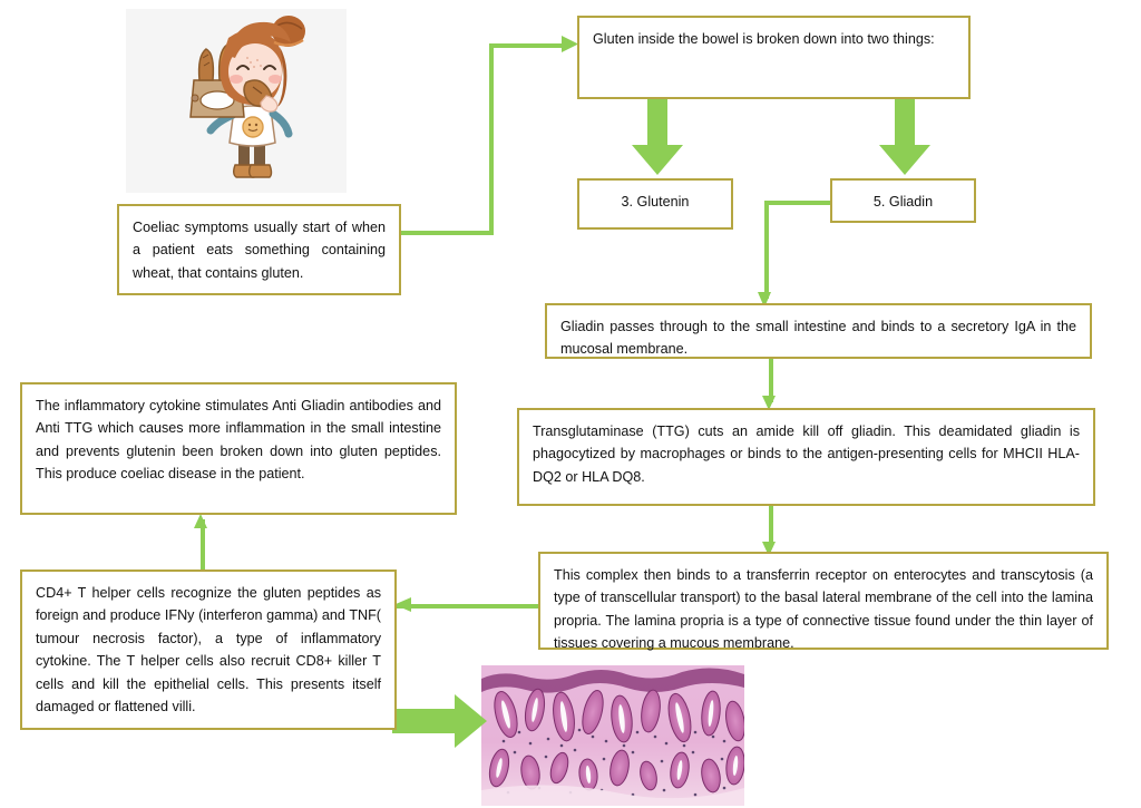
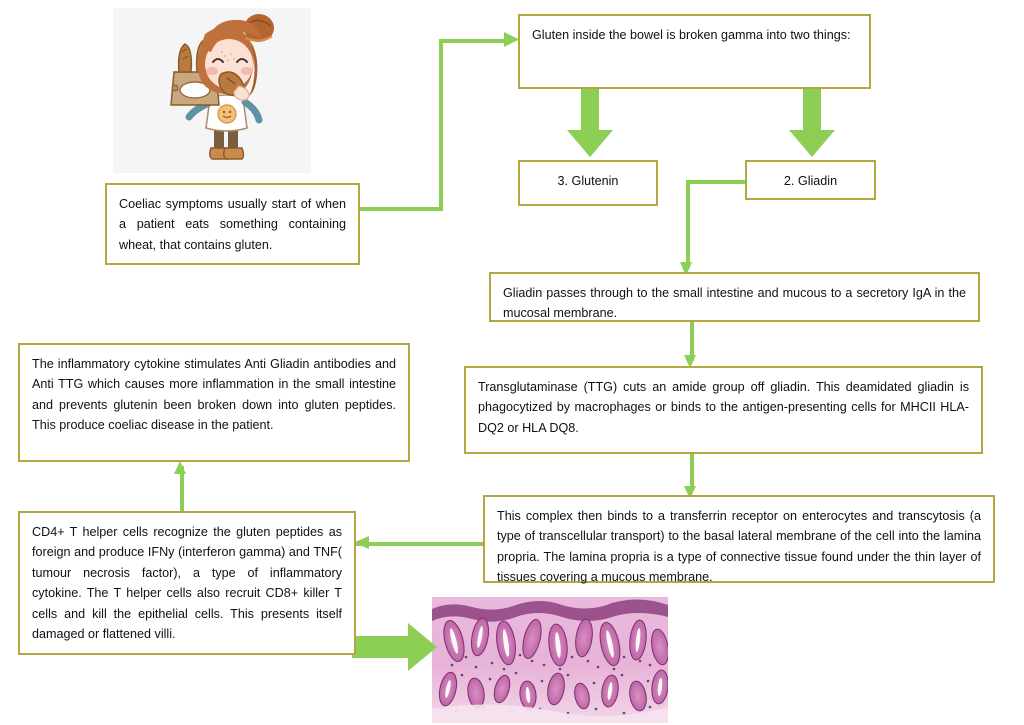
  Coeliac symptoms usually start of when a patient eats something containing wheat, that contains gluten.
- Gluten inside the bowel is broken down into two things:
+ Gluten inside the bowel is broken gamma into two things:
  3. Glutenin
- 5. Gliadin
+ 2. Gliadin
- Gliadin passes through to the small intestine and binds to a secretory IgA in the mucosal membrane.
+ Gliadin passes through to the small intestine and mucous to a secretory IgA in the mucosal membrane.
- Transglutaminase (TTG) cuts an amide kill off gliadin. This deamidated gliadin is phagocytized by macrophages or binds to the antigen-presenting cells for MHCII HLA-DQ2 or HLA DQ8.
+ Transglutaminase (TTG) cuts an amide group off gliadin. This deamidated gliadin is phagocytized by macrophages or binds to the antigen-presenting cells for MHCII HLA-DQ2 or HLA DQ8.
  This complex then binds to a transferrin receptor on enterocytes and transcytosis (a type of transcellular transport) to the basal lateral membrane of the cell into the lamina propria. The lamina propria is a type of connective tissue found under the thin layer of tissues covering a mucous membrane.
  CD4+ T helper cells recognize the gluten peptides as foreign and produce IFNy (interferon gamma) and TNF( tumour necrosis factor), a type of inflammatory cytokine. The T helper cells also recruit CD8+ killer T cells and kill the epithelial cells. This presents itself damaged or flattened villi.
  The inflammatory cytokine stimulates Anti Gliadin antibodies and Anti TTG which causes more inflammation in the small intestine and prevents glutenin been broken down into gluten peptides. This produce coeliac disease in the patient.
